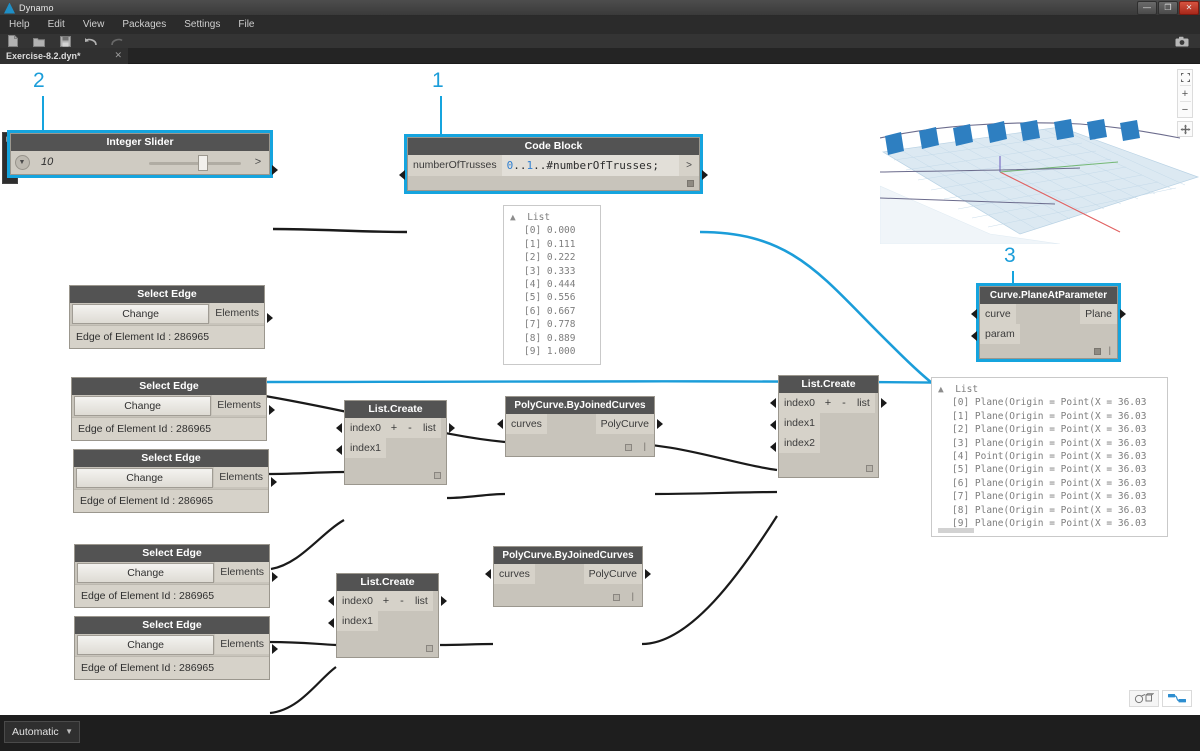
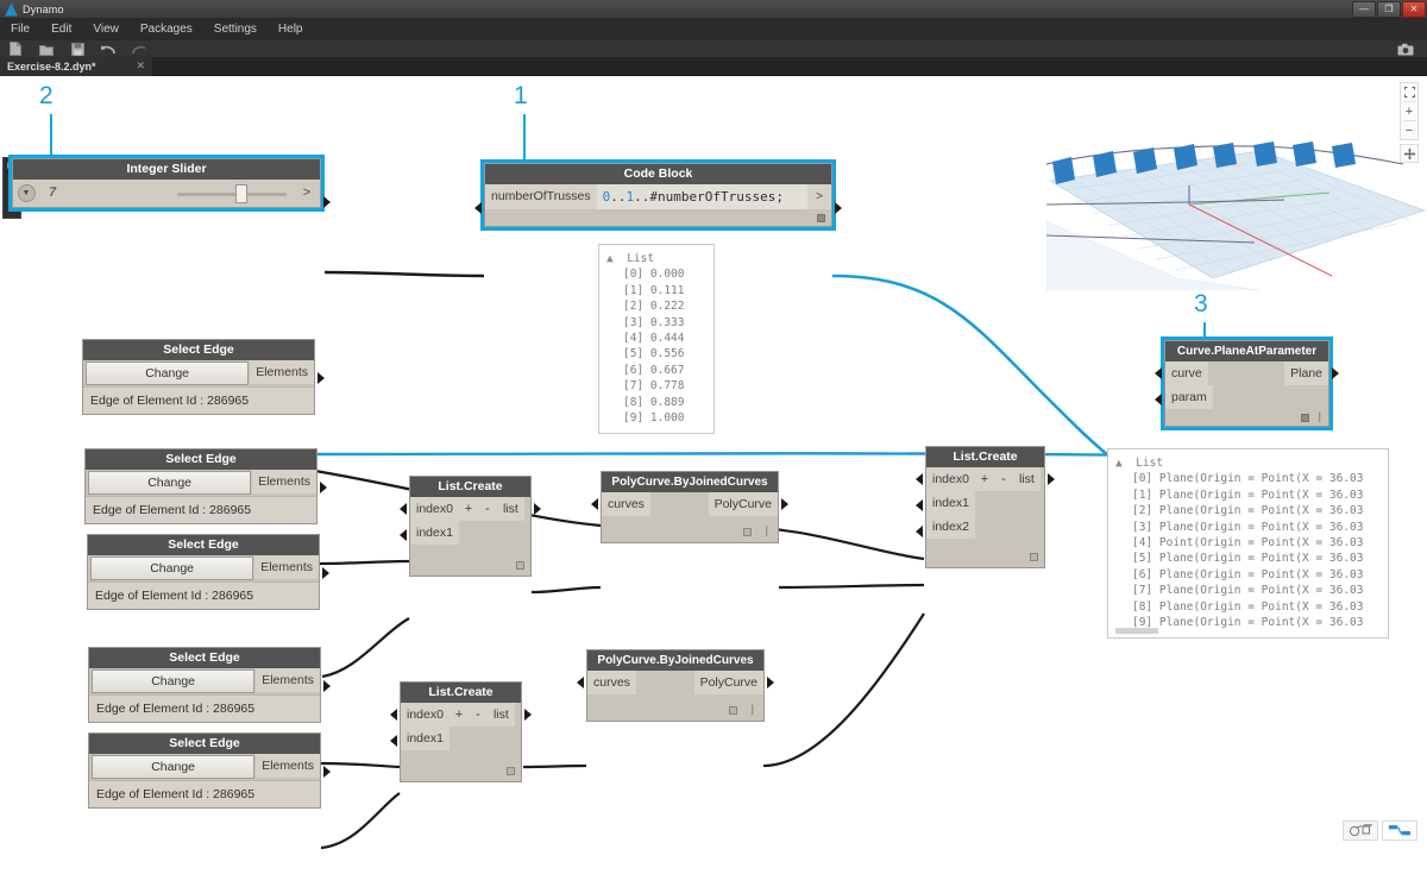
  Dynamo
  —
  ❐
  ✕
- Help
+ File
  Edit
  View
  Packages
  Settings
- File
+ Help
  Exercise-8.2.dyn*
  ✕
  1
  2
  3
  Integer Slider
- 10
+ 7
  >
  Code Block
  numberOfTrusses
  0..1..#numberOfTrusses;
  >
  ▲ List
  [0] 0.000
  [1] 0.111
  [2] 0.222
  [3] 0.333
  [4] 0.444
  [5] 0.556
  [6] 0.667
  [7] 0.778
  [8] 0.889
  [9] 1.000
  Curve.PlaneAtParameter
  curve
  Plane
  param
  |
  ▲ List
  [0] Plane(Origin = Point(X = 36.03
  [1] Plane(Origin = Point(X = 36.03
  [2] Plane(Origin = Point(X = 36.03
  [3] Plane(Origin = Point(X = 36.03
  [4] Point(Origin = Point(X = 36.03
  [5] Plane(Origin = Point(X = 36.03
  [6] Plane(Origin = Point(X = 36.03
  [7] Plane(Origin = Point(X = 36.03
  [8] Plane(Origin = Point(X = 36.03
  [9] Plane(Origin = Point(X = 36.03
  Select Edge
  Change
  Elements
  Edge of Element Id : 286965
  Select Edge
  Change
  Elements
  Edge of Element Id : 286965
  Select Edge
  Change
  Elements
  Edge of Element Id : 286965
  Select Edge
  Change
  Elements
  Edge of Element Id : 286965
  Select Edge
  Change
  Elements
  Edge of Element Id : 286965
  List.Create
  index0
  +
  -
  list
  index1
  List.Create
  index0
  +
  -
  list
  index1
  List.Create
  index0
  +
  -
  list
  index1
  index2
  PolyCurve.ByJoinedCurves
  curves
  PolyCurve
  |
  PolyCurve.ByJoinedCurves
  curves
  PolyCurve
  |
  +
  −
- Automatic
- ▼
